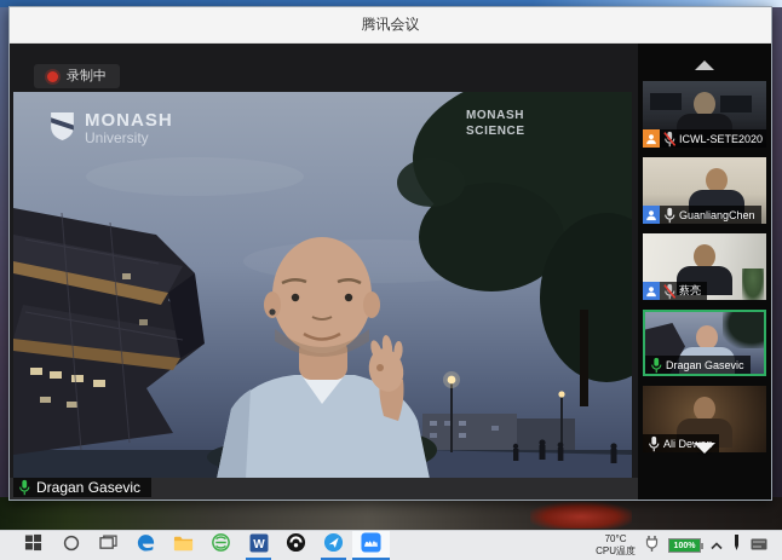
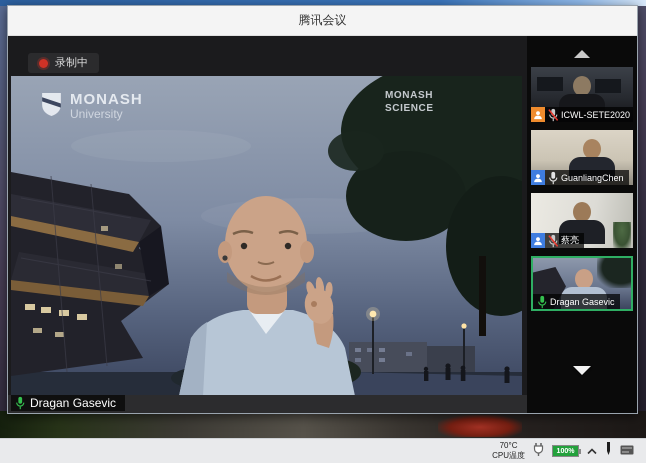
  腾讯会议
  录制中
  MONASH
  University
  MONASH
  SCIENCE
  Dragan Gasevic
  ICWL-SETE2020
  GuanliangChen
  蔡亮
  Dragan Gasevic
- Ali Dewan
- W
  70°C
  CPU温度
